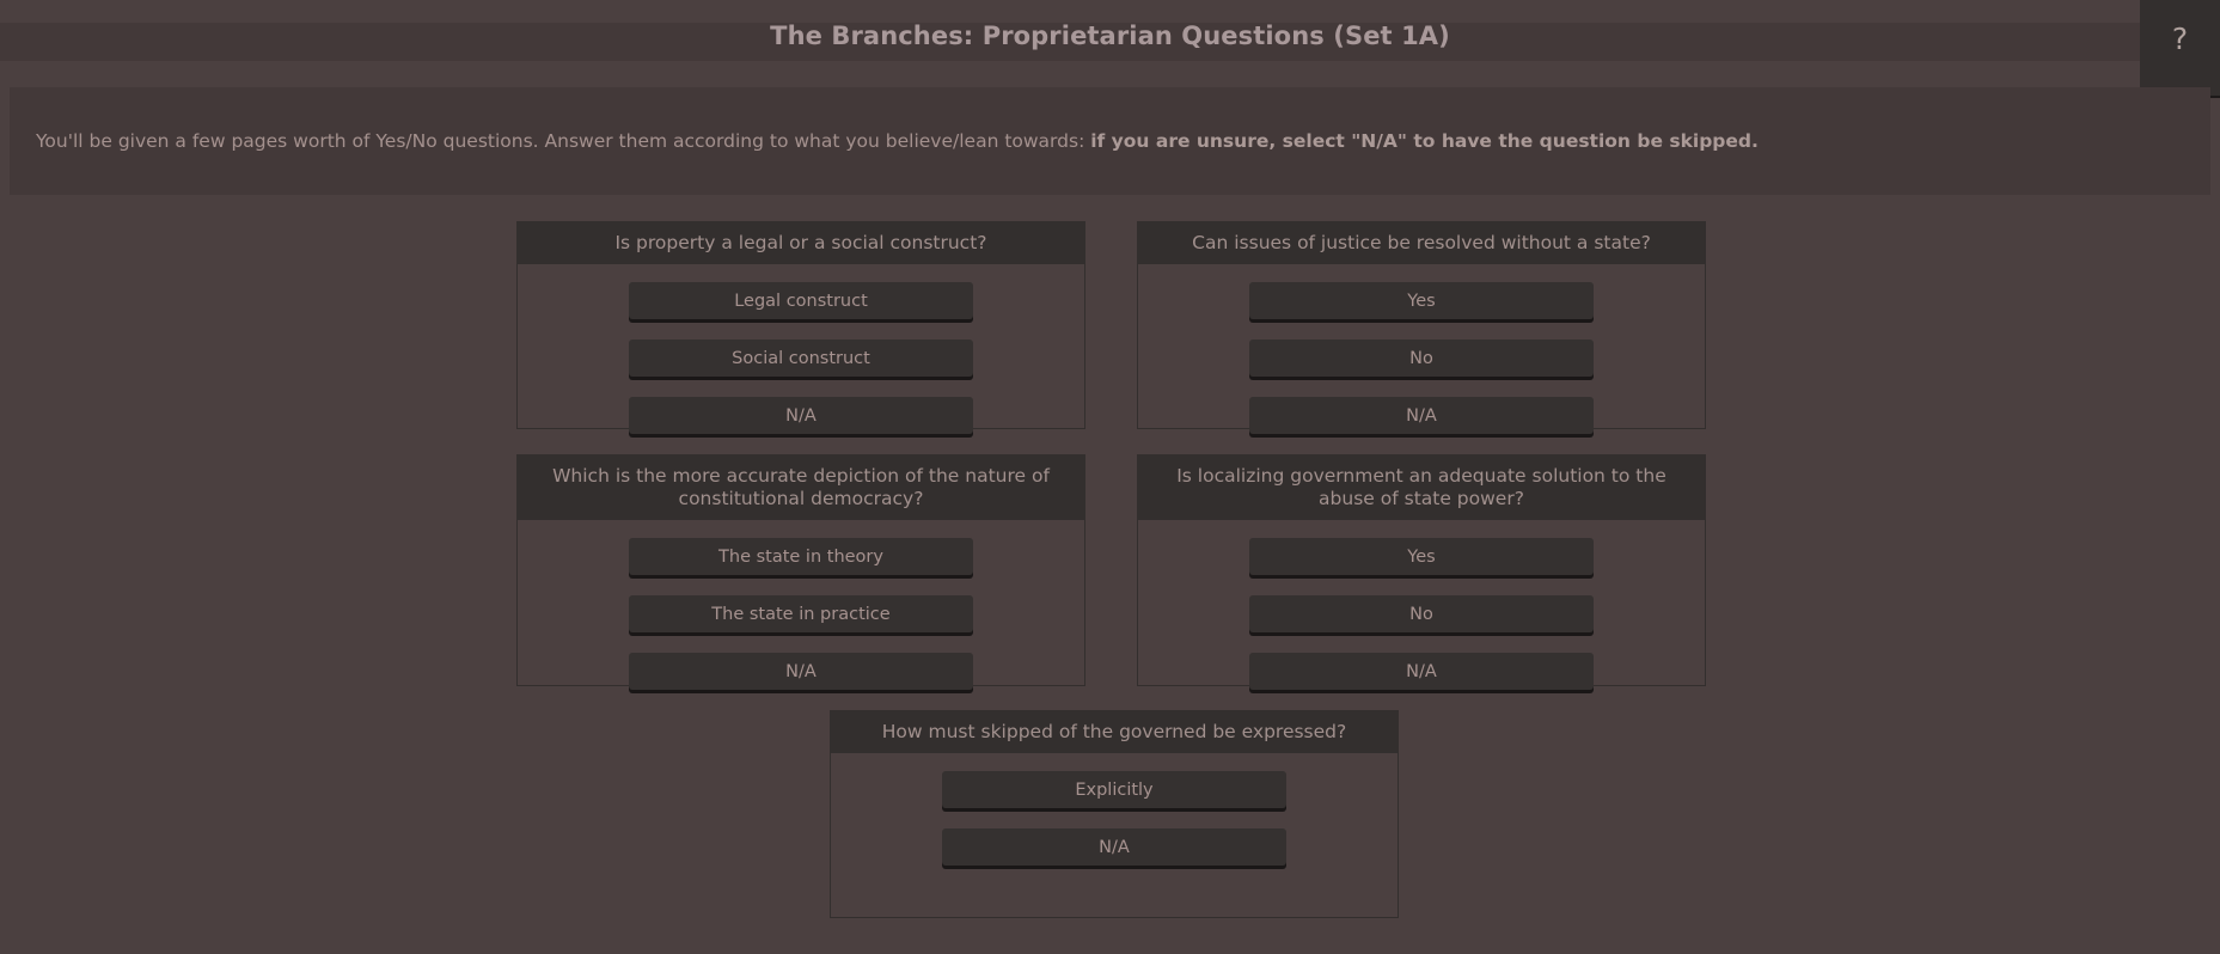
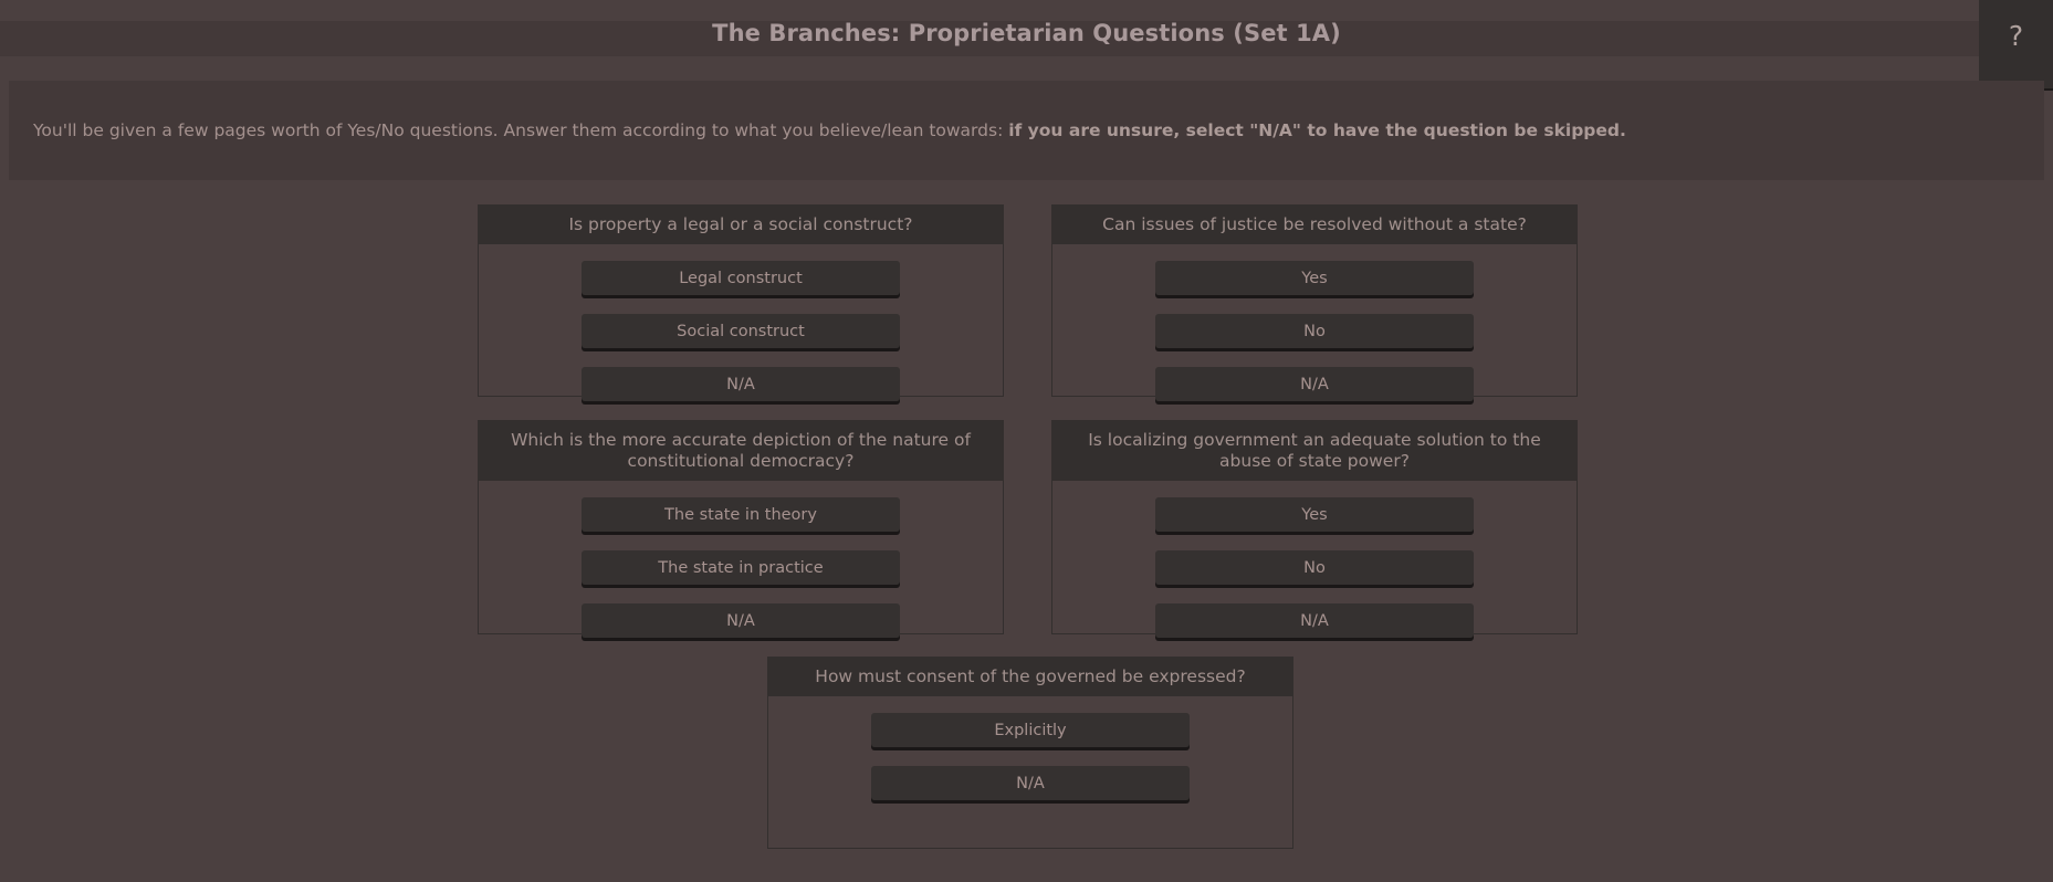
  The Branches: Proprietarian Questions (Set 1A)
  ?
  You'll be given a few pages worth of Yes/No questions. Answer them according to what you believe/lean towards: if you are unsure, select "N/A" to have the question be skipped.
  Is property a legal or a social construct?
  Legal construct
  Social construct
  N/A
  Can issues of justice be resolved without a state?
  Yes
  No
  N/A
  Which is the more accurate depiction of the nature of constitutional democracy?
  The state in theory
  The state in practice
  N/A
  Is localizing government an adequate solution to the abuse of state power?
  Yes
  No
  N/A
- How must skipped of the governed be expressed?
+ How must consent of the governed be expressed?
  Explicitly
  N/A
